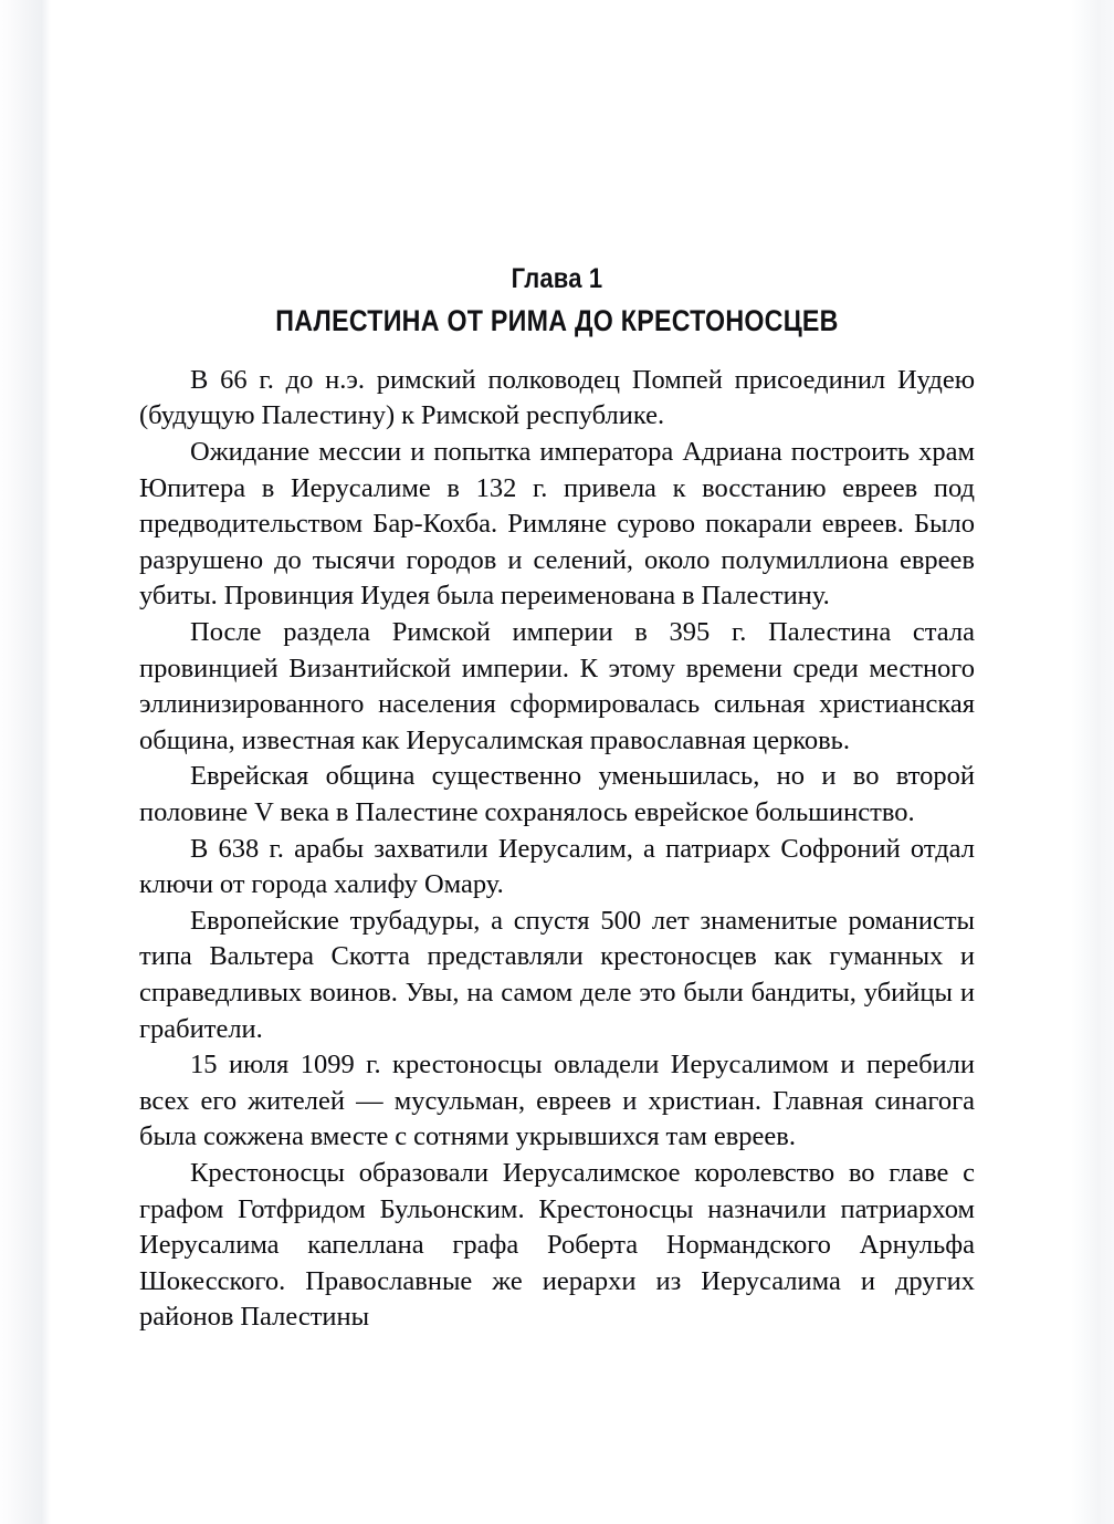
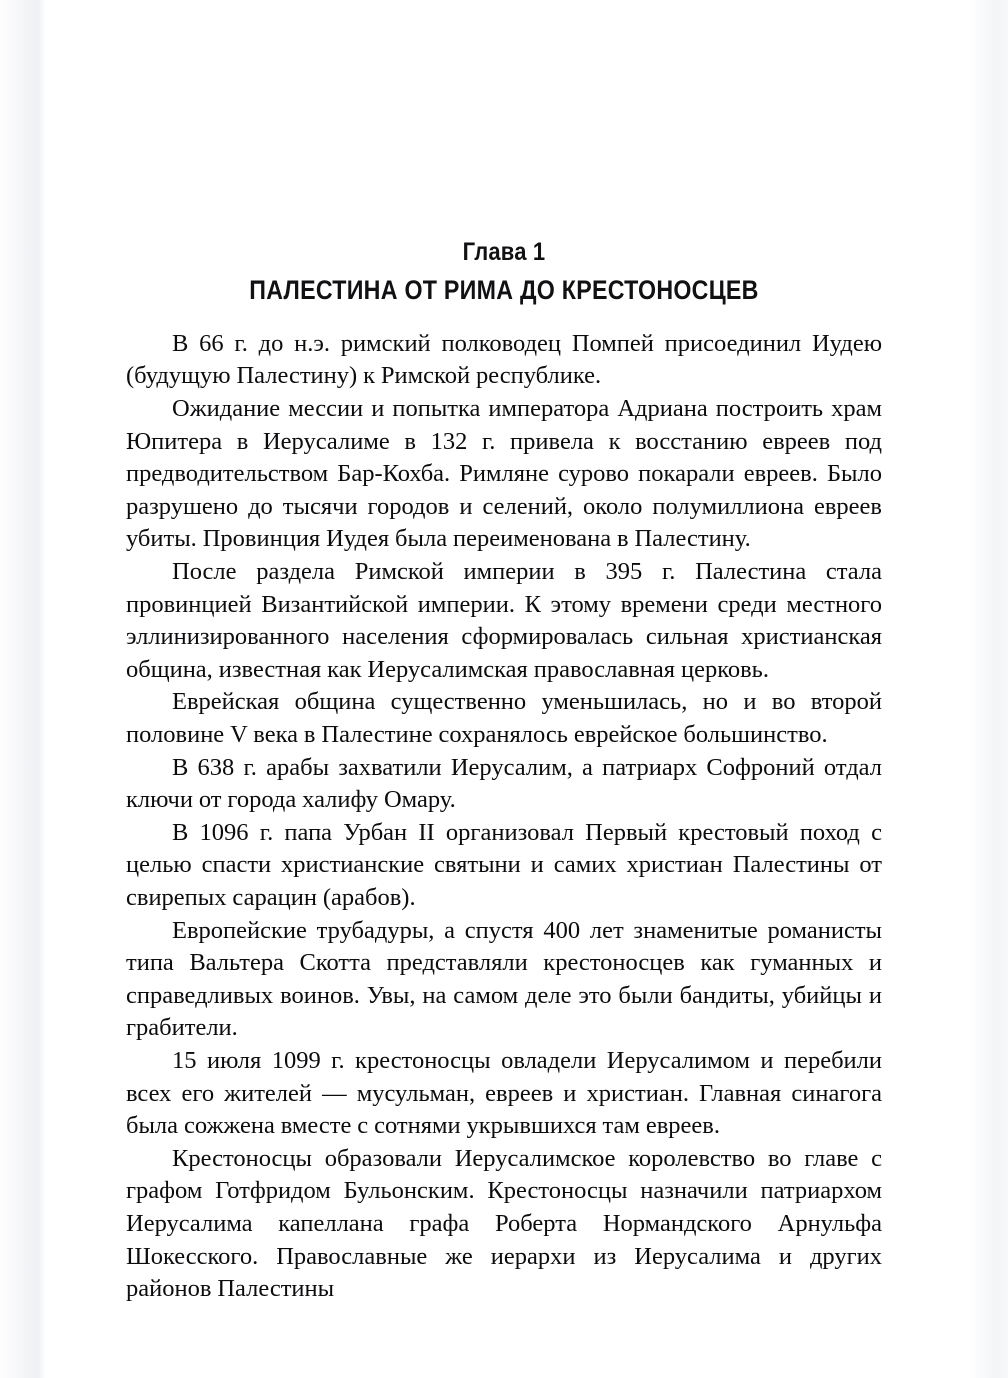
  Глава 1
  ПАЛЕСТИНА ОТ РИМА ДО КРЕСТОНОСЦЕВ
  В 66 г. до н.э. римский полководец Помпей присоединил Иудею (будущую Палестину) к Римской республике.
  Ожидание мессии и попытка императора Адриана построить храм Юпитера в Иерусалиме в 132 г. привела к восстанию евреев под предводительством Бар-Кохба. Римляне сурово покарали евреев. Было разрушено до тысячи городов и селений, около полумиллиона евреев убиты. Провинция Иудея была переименована в Палестину.
  После раздела Римской империи в 395 г. Палестина стала провинцией Византийской империи. К этому времени среди местного эллинизированного населения сформировалась сильная христианская община, известная как Иерусалимская православная церковь.
  Еврейская община существенно уменьшилась, но и во второй половине V века в Палестине сохранялось еврейское большинство.
  В 638 г. арабы захватили Иерусалим, а патриарх Софроний отдал ключи от города халифу Омару.
+ В 1096 г. папа Урбан II организовал Первый крестовый поход с целью спасти христианские святыни и самих христиан Палестины от свирепых сарацин (арабов).
- Европейские трубадуры, а спустя 500 лет знаменитые романисты типа Вальтера Скотта представляли крестоносцев как гуманных и справедливых воинов. Увы, на самом деле это были бандиты, убийцы и грабители.
+ Европейские трубадуры, а спустя 400 лет знаменитые романисты типа Вальтера Скотта представляли крестоносцев как гуманных и справедливых воинов. Увы, на самом деле это были бандиты, убийцы и грабители.
  15 июля 1099 г. крестоносцы овладели Иерусалимом и перебили всех его жителей — мусульман, евреев и христиан. Главная синагога была сожжена вместе с сотнями укрывшихся там евреев.
  Крестоносцы образовали Иерусалимское королевство во главе с графом Готфридом Бульонским. Крестоносцы назначили патриархом Иерусалима капеллана графа Роберта Нормандского Арнульфа Шокесского. Православные же иерархи из Иерусалима и других районов Палестины
